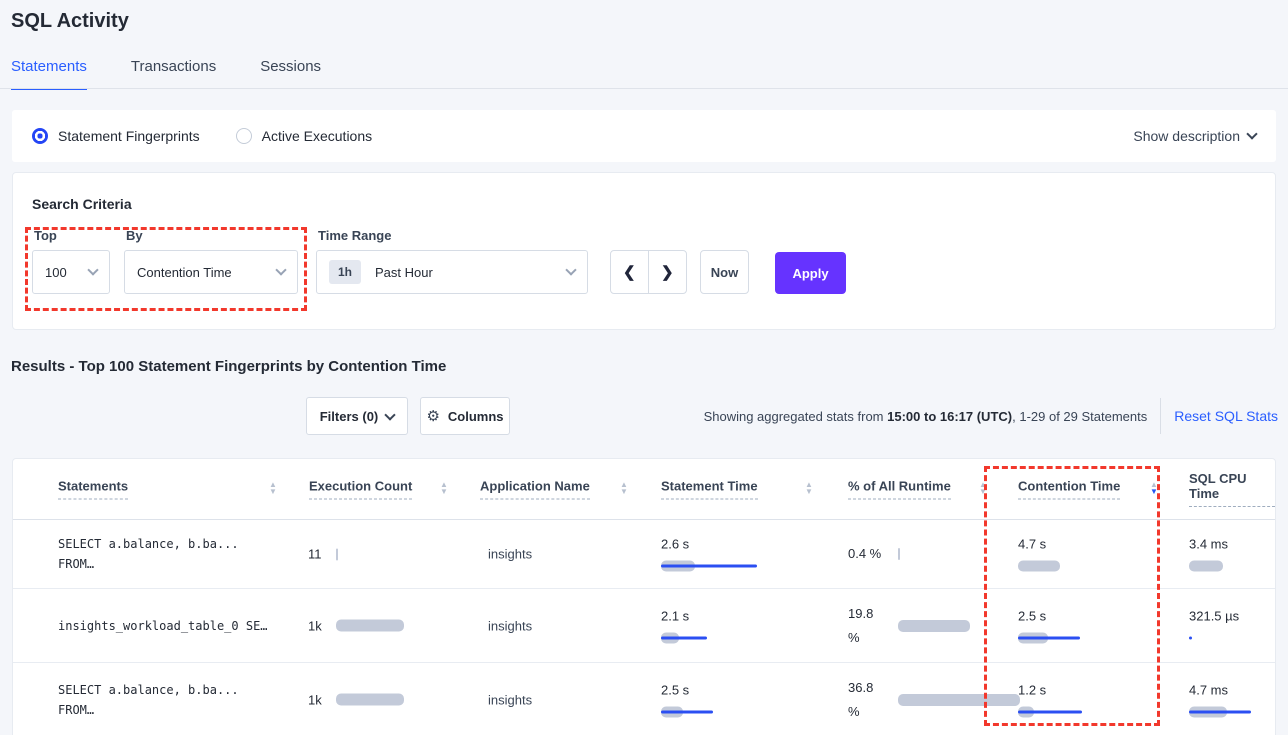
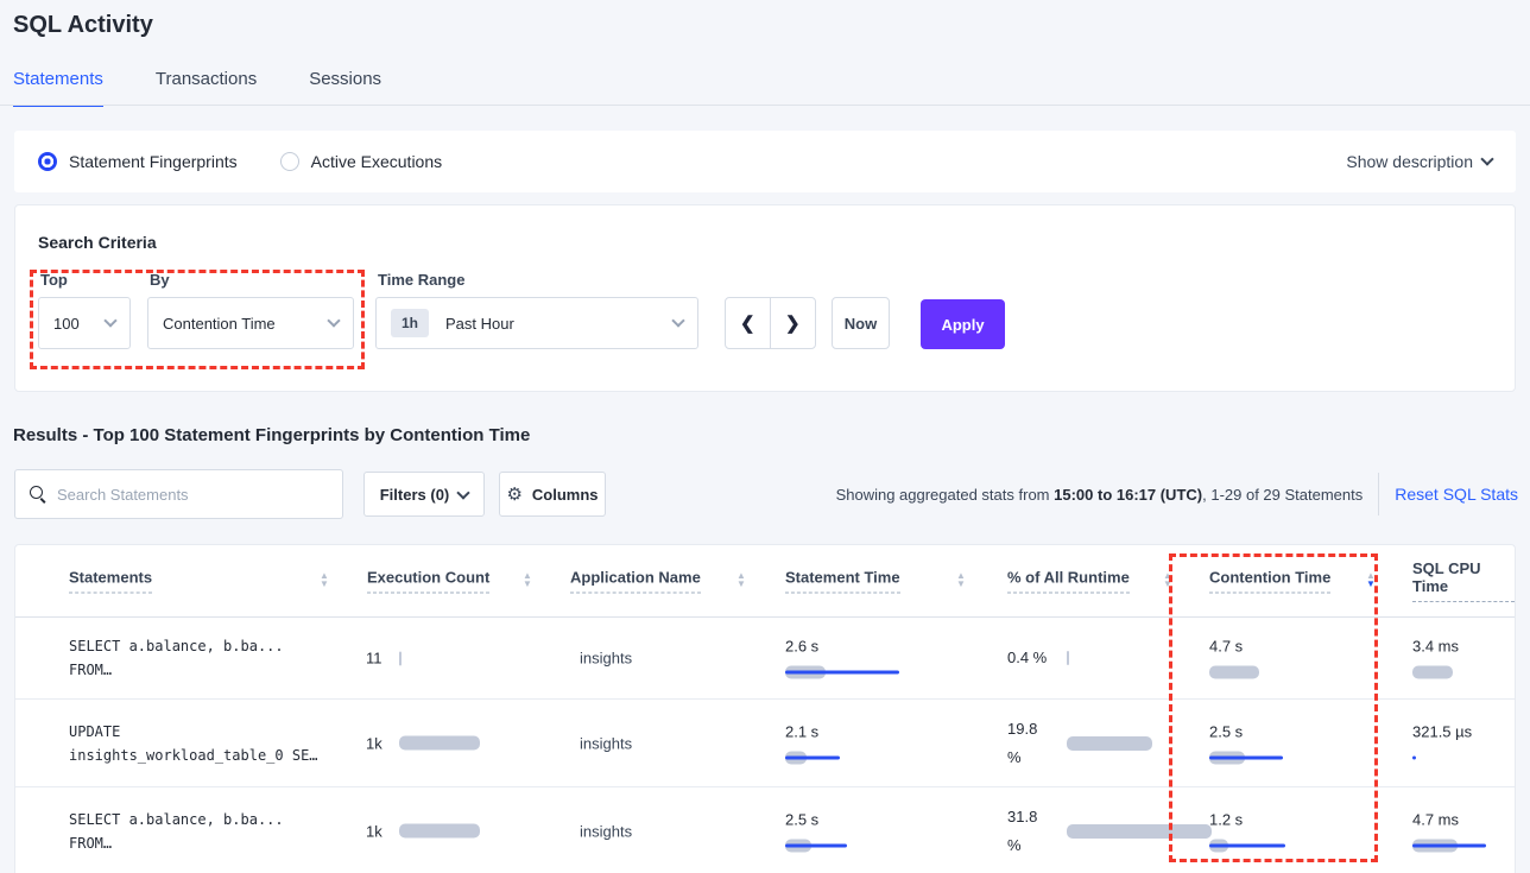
  SQL Activity
  Statements
  Transactions
  Sessions
  Statement Fingerprints
  Active Executions
  Show description
  Search Criteria
  Top
  100
  By
  Contention Time
  Time Range
  1h
  Past Hour
  ❮
  ❯
  Now
  Apply
  Results - Top 100 Statement Fingerprints by Contention Time
+ Search Statements
  Filters (0)
  ⚙
  Columns
  Showing aggregated stats from 15:00 to 16:17 (UTC), 1-29 of 29 Statements
  Reset SQL Stats
  Statements
  ▲
  ▼
  Execution Count
  ▲
  ▼
  Application Name
  ▲
  ▼
  Statement Time
  ▲
  ▼
  % of All Runtime
  ▲
  ▼
  Contention Time
  ▲
  ▼
  SQL CPU Time
  SELECT a.balance, b.ba...
  FROM…
  11
  insights
  2.6 s
  0.4 %
  4.7 s
  3.4 ms
+ UPDATE
  insights_workload_table_0 SE…
  1k
  insights
  2.1 s
  19.8 %
  2.5 s
  321.5 µs
  SELECT a.balance, b.ba...
  FROM…
  1k
  insights
  2.5 s
- 36.8 %
+ 31.8 %
  1.2 s
  4.7 ms
